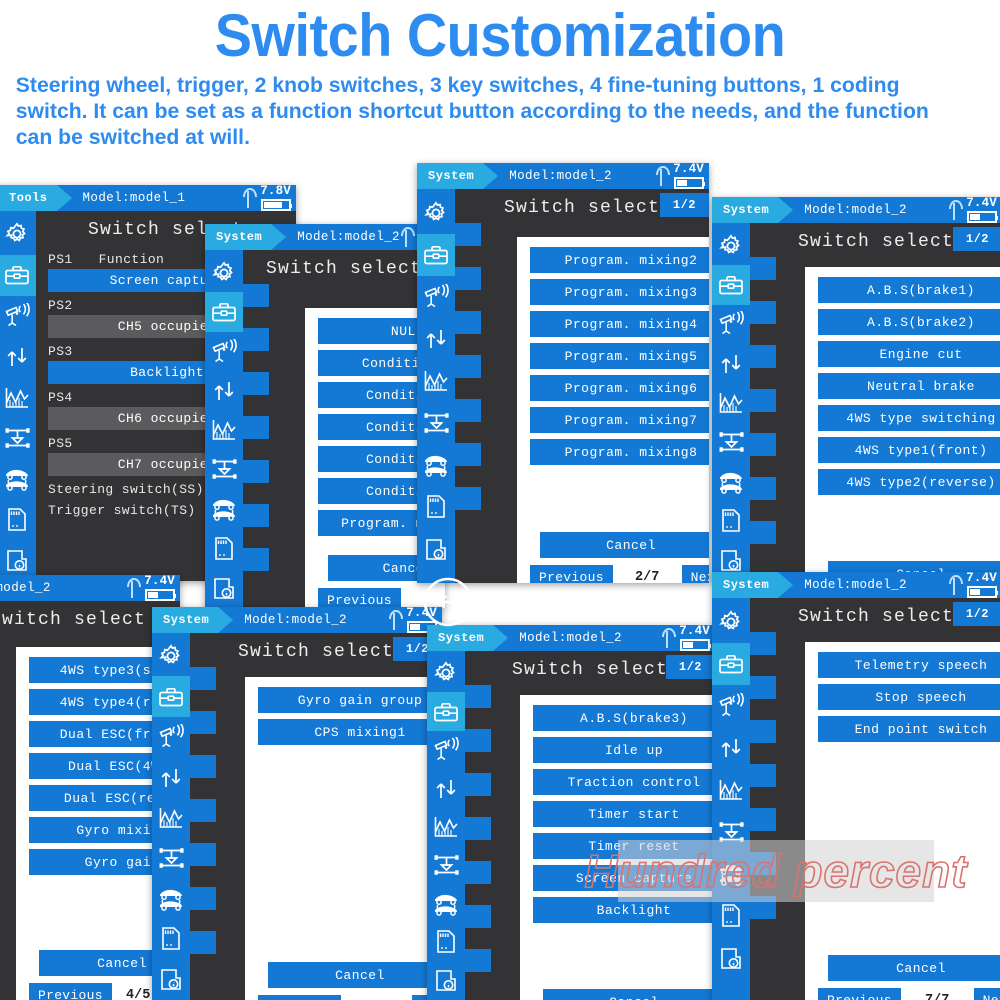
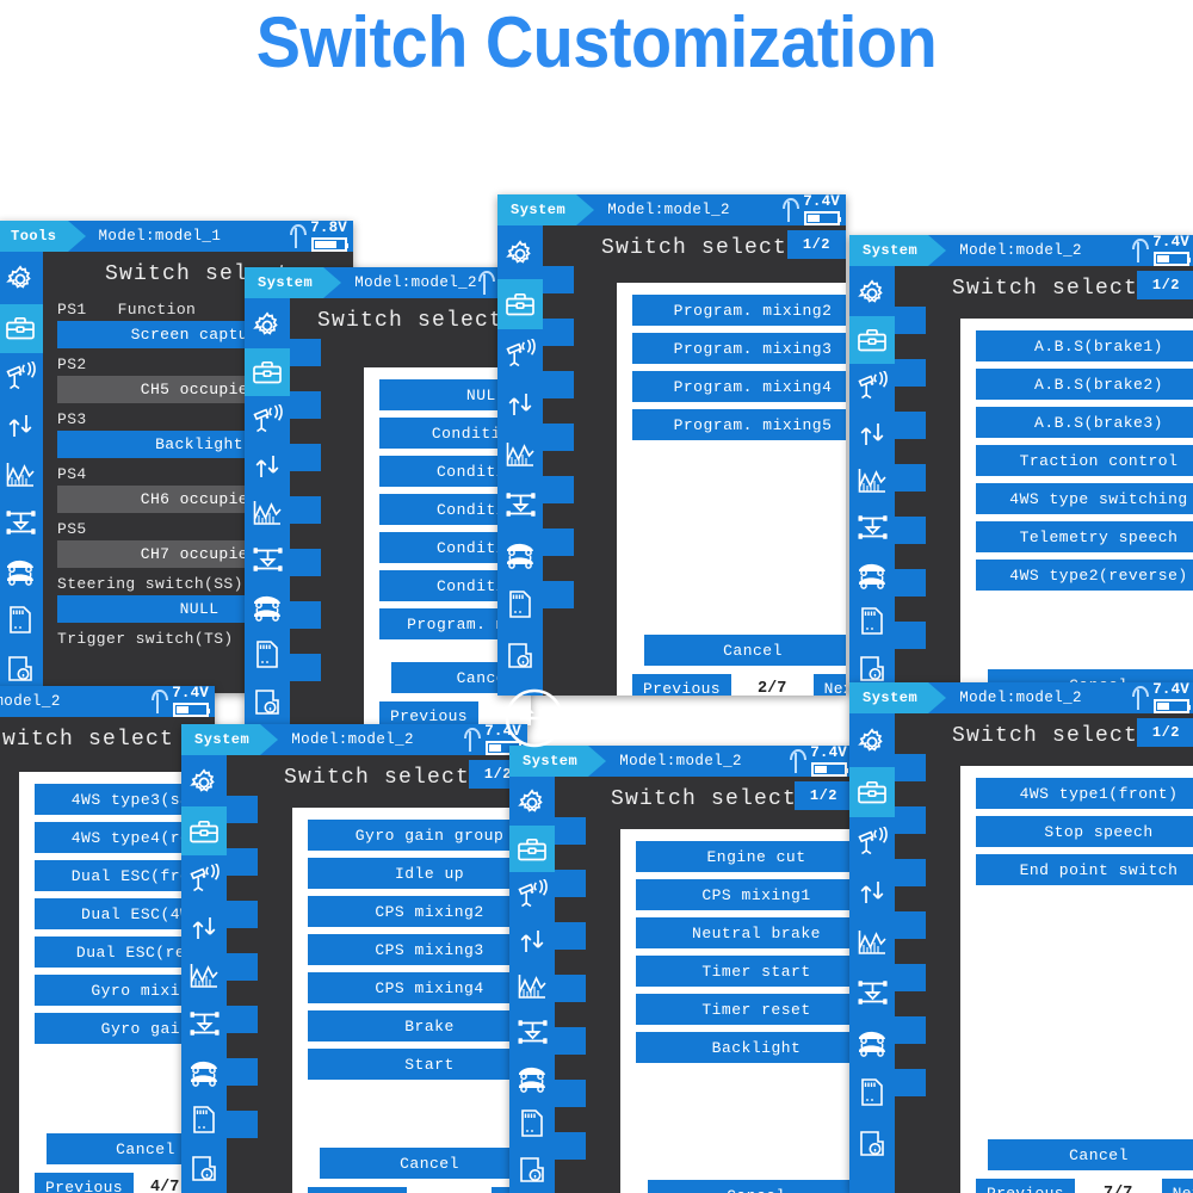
  Switch Customization
- Steering wheel, trigger, 2 knob switches, 3 key switches, 4 fine-tuning buttons, 1 coding switch. It can be set as a function shortcut button according to the needs, and the function can be switched at will.
  Tools
  Model:model_1
  7.8V
  Switch sel
  PS1 Function
  Screen captu
  PS2
  CH5 occupie
  PS3
  Backlight
  PS4
  CH6 occupie
  PS5
  CH7 occupie
  Steering switch(SS)
+ NULL
  Trigger switch(TS)
  System
  Model:model_2
  Switch select
  NUL
  Previous
  System
  Model:model_2
  7.4V
  Switch select
  1/2
  Program. mixing2
  Program. mixing3
  Program. mixing4
  Program. mixing5
- Program. mixing6
- Program. mixing7
- Program. mixing8
  Cancel
  Previous
  2/7
  System
  Model:model_2
  7.4V
  Switch select
  1/2
  A.B.S(brake1)
  A.B.S(brake2)
- Engine cut
+ A.B.S(brake3)
- Neutral brake
+ Traction control
  4WS type switching
- 4WS type1(front)
+ Telemetry speech
  4WS type2(reverse)
  7.4V
  witch select
  4WS type3(s
  4WS type4(r
  Dual ESC(fr
  Dual ESC(4
  Gyro mixi
  Gyro gai
  Cancel
  Previous
- 4/5
+ 4/7
  System
  Model:model_2
  7.4V
  Switch select
  1/2
  Gyro gain group
- CPS mixing1
+ Idle up
+ CPS mixing2
+ CPS mixing3
+ CPS mixing4
+ Brake
+ Start
  Cancel
  System
  Model:model_2
  7.4V
  Switch select
  1/2
- A.B.S(brake3)
+ Engine cut
- Idle up
+ CPS mixing1
- Traction control
+ Neutral brake
  Timer start
  Timer reset
- Screen capture
  Backlight
  System
  Model:model_2
  7.4V
  Switch select
  1/2
- Telemetry speech
+ 4WS type1(front)
  Stop speech
  End point switch
  Cancel
- Hundred percent
